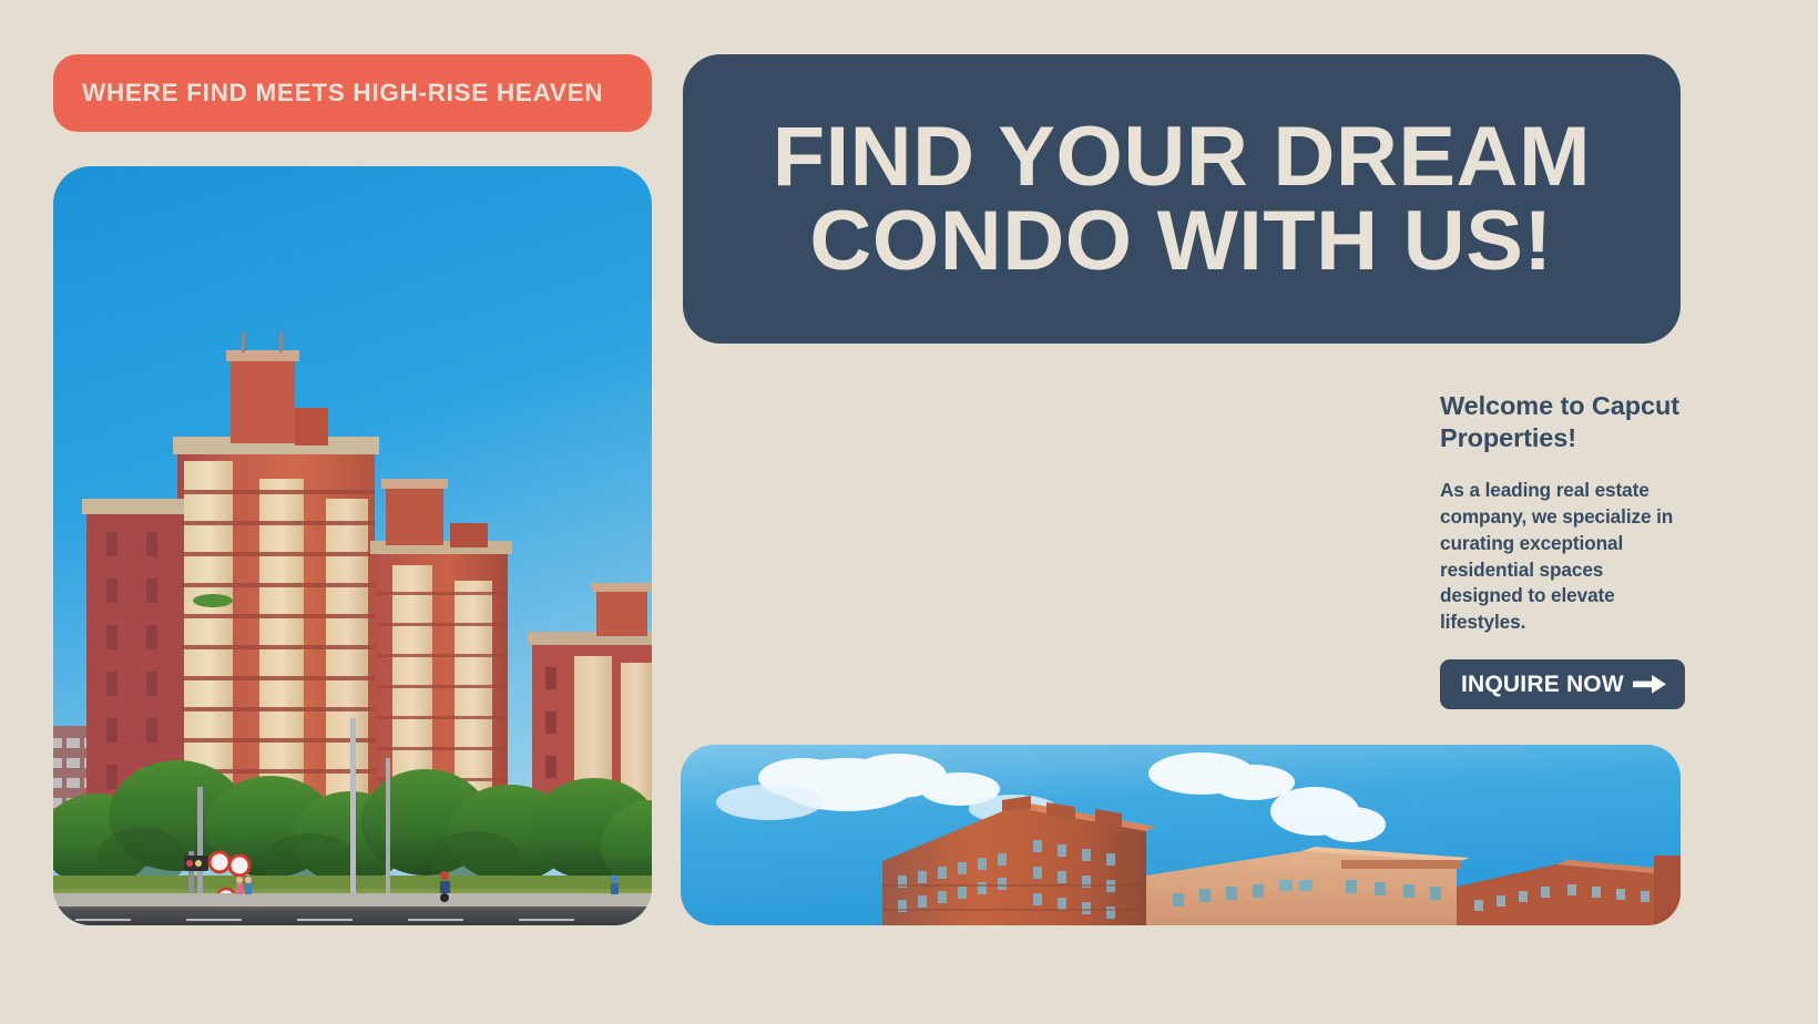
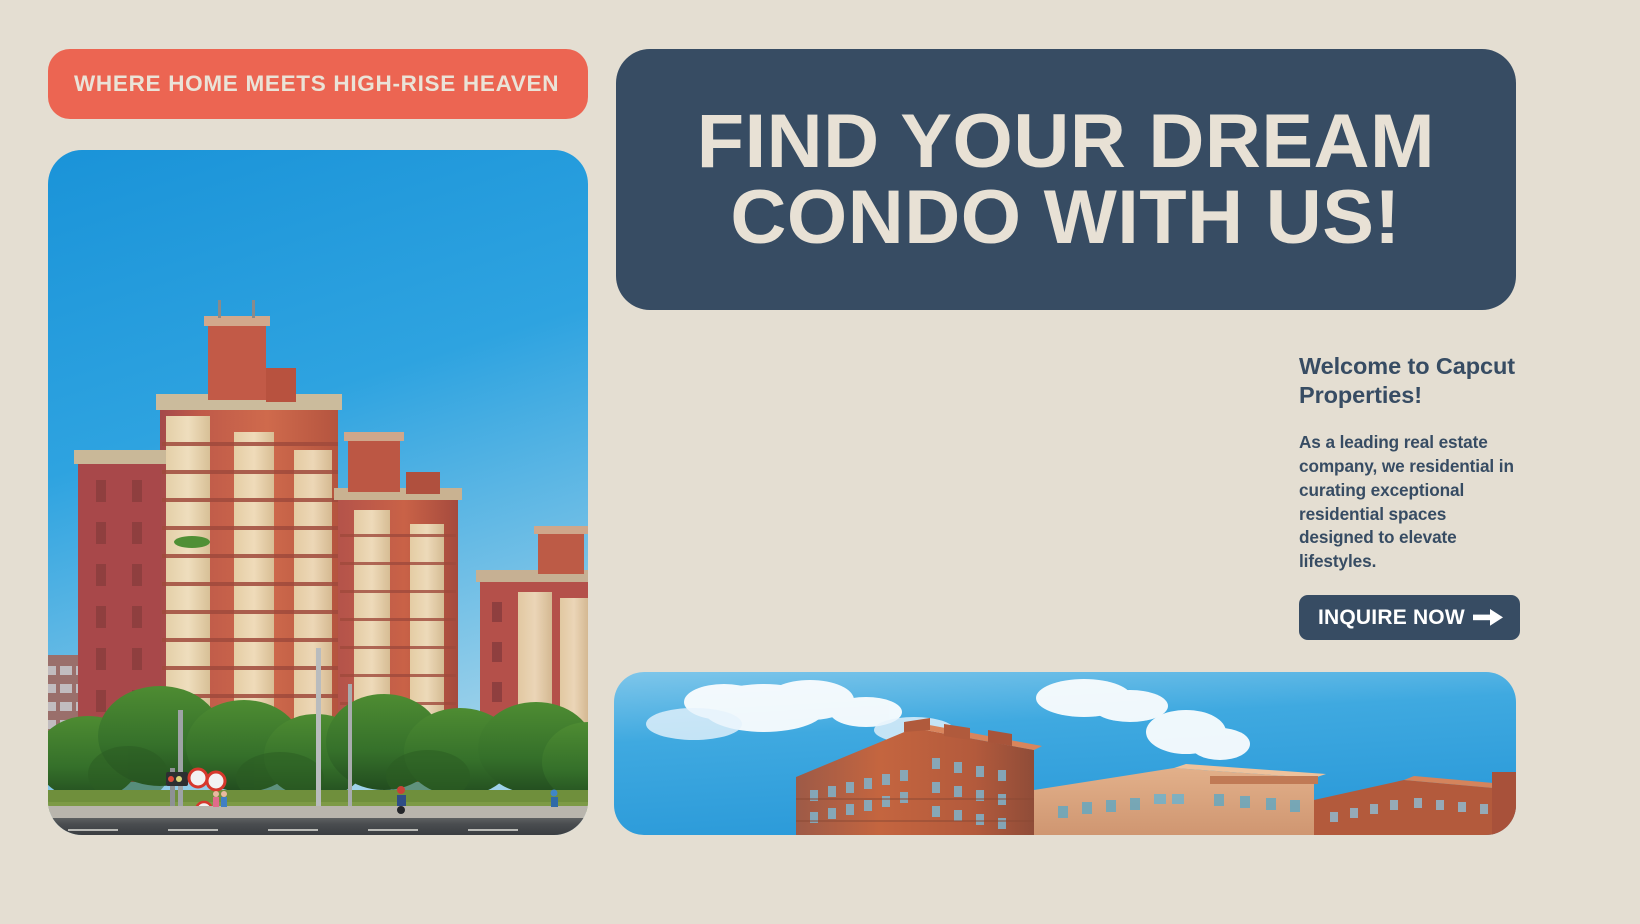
- WHERE FIND MEETS HIGH-RISE HEAVEN
+ WHERE HOME MEETS HIGH-RISE HEAVEN
  FIND YOUR DREAM
  CONDO WITH US!
  Welcome to Capcut Properties!
- As a leading real estate company, we specialize in curating exceptional residential spaces designed to elevate lifestyles.
+ As a leading real estate company, we residential in curating exceptional residential spaces designed to elevate lifestyles.
  INQUIRE NOW
